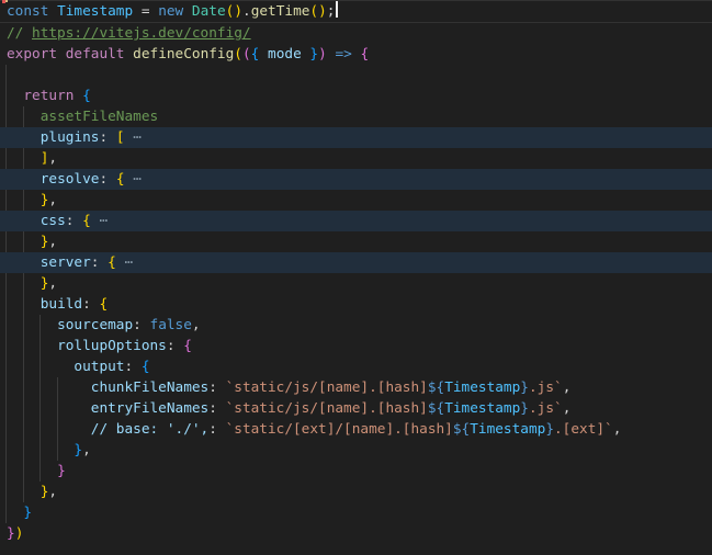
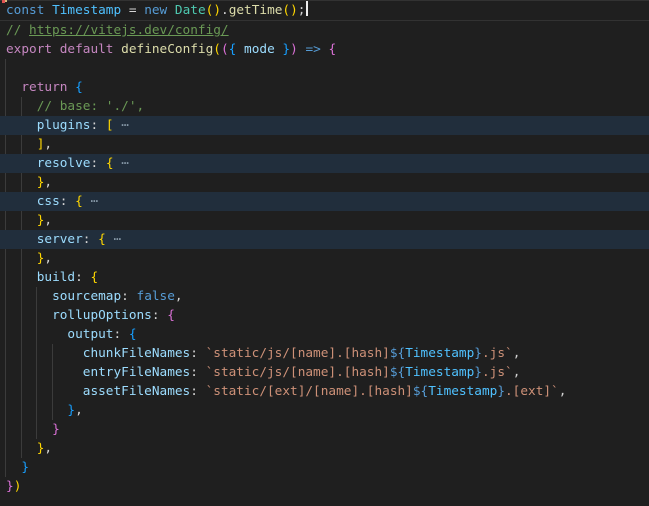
  const Timestamp = new Date().getTime();
  // https://vitejs.dev/config/
  export default defineConfig(({ mode }) => {
  return {
- assetFileNames
+ // base: './',
  plugins: [ ⋯
  ],
  resolve: { ⋯
  },
  css: { ⋯
  },
  server: { ⋯
  },
  build: {
  sourcemap: false,
  rollupOptions: {
  output: {
  chunkFileNames: `static/js/[name].[hash]${Timestamp}.js`,
  entryFileNames: `static/js/[name].[hash]${Timestamp}.js`,
- // base: './',: `static/[ext]/[name].[hash]${Timestamp}.[ext]`,
+ assetFileNames: `static/[ext]/[name].[hash]${Timestamp}.[ext]`,
  },
  }
  },
  }
  })
